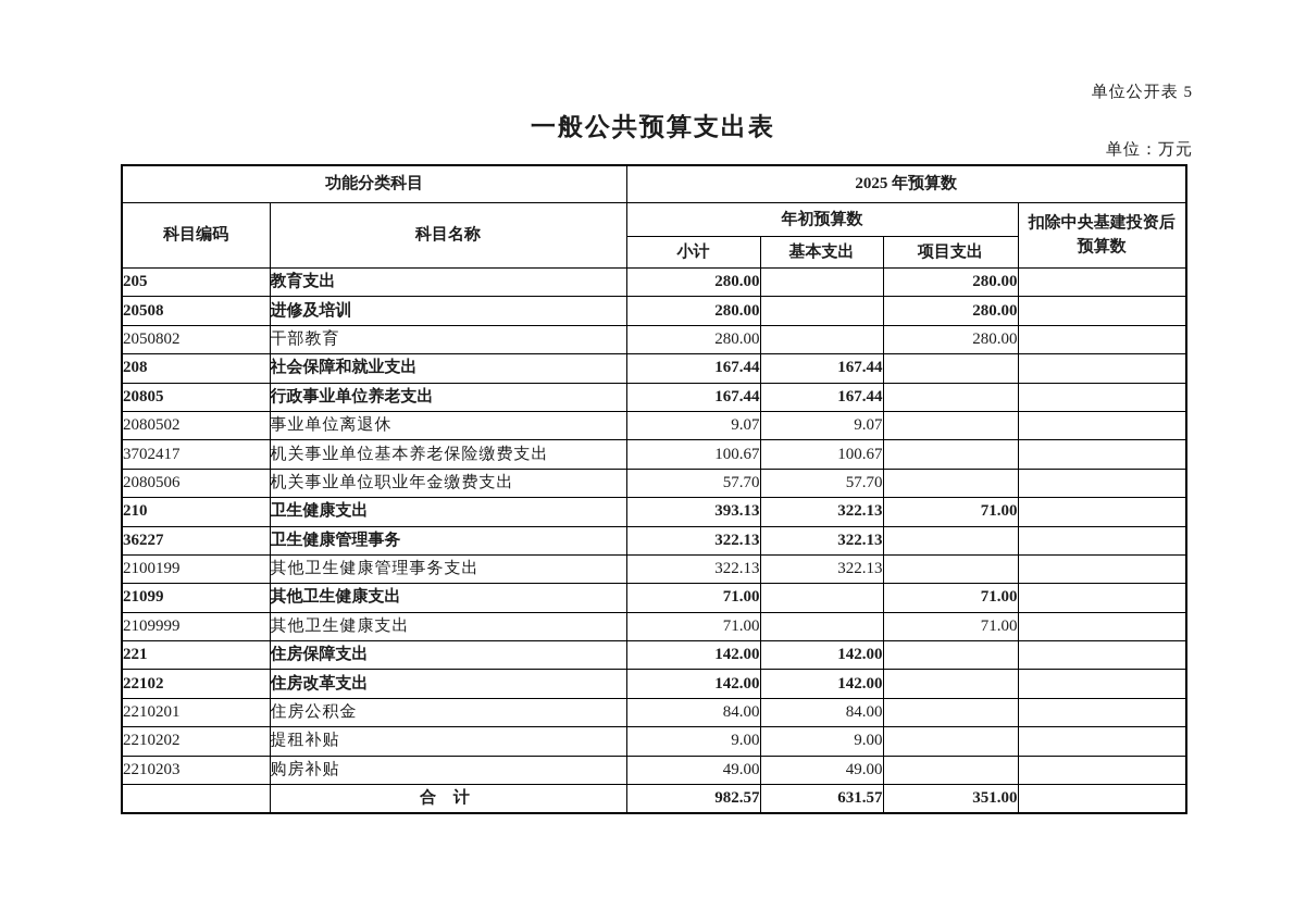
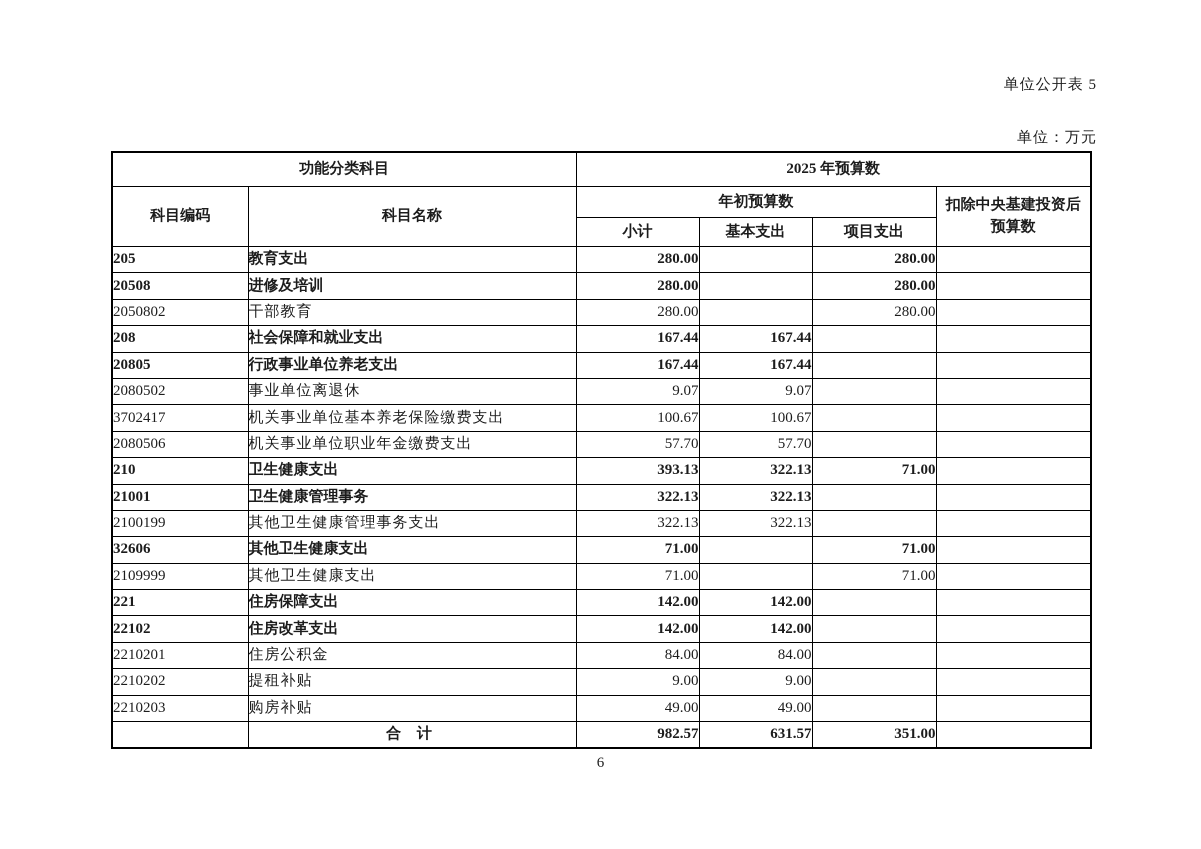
  单位公开表 5
- 一般公共预算支出表
  单位：万元
  功能分类科目	2025 年预算数
  科目编码	科目名称	年初预算数	扣除中央基建投资后 预算数
  小计	基本支出	项目支出
  205	教育支出	280.00		280.00
  20508	进修及培训	280.00		280.00
  2050802	干部教育	280.00		280.00
  208	社会保障和就业支出	167.44	167.44
  20805	行政事业单位养老支出	167.44	167.44
  2080502	事业单位离退休	9.07	9.07
  3702417	机关事业单位基本养老保险缴费支出	100.67	100.67
  2080506	机关事业单位职业年金缴费支出	57.70	57.70
  210	卫生健康支出	393.13	322.13	71.00
- 36227	卫生健康管理事务	322.13	322.13
+ 21001	卫生健康管理事务	322.13	322.13
  2100199	其他卫生健康管理事务支出	322.13	322.13
- 21099	其他卫生健康支出	71.00		71.00
+ 32606	其他卫生健康支出	71.00		71.00
  2109999	其他卫生健康支出	71.00		71.00
  221	住房保障支出	142.00	142.00
  22102	住房改革支出	142.00	142.00
  2210201	住房公积金	84.00	84.00
  2210202	提租补贴	9.00	9.00
  2210203	购房补贴	49.00	49.00
  	合 计	982.57	631.57	351.00
+ 6
